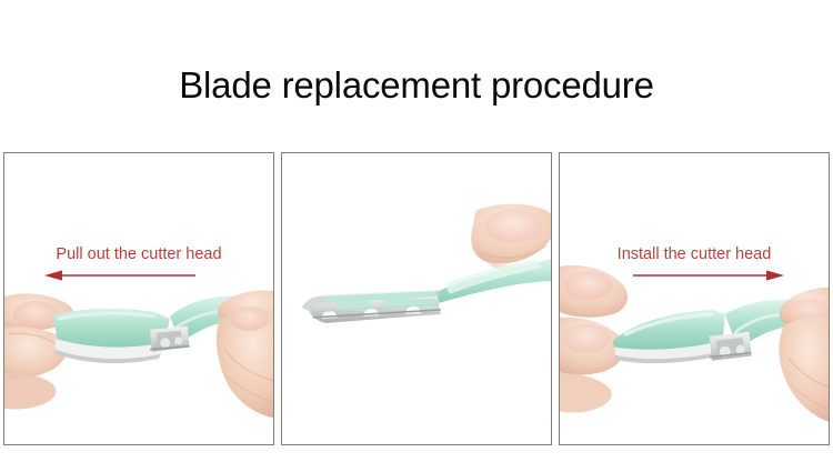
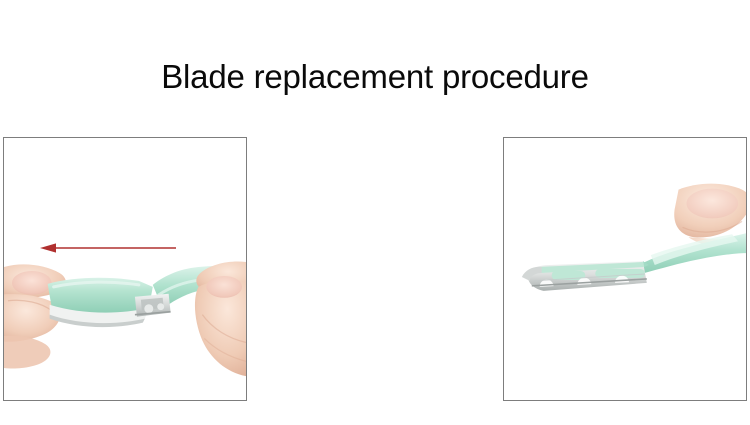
  Blade replacement procedure
- Pull out the cutter head
- Install the cutter head
